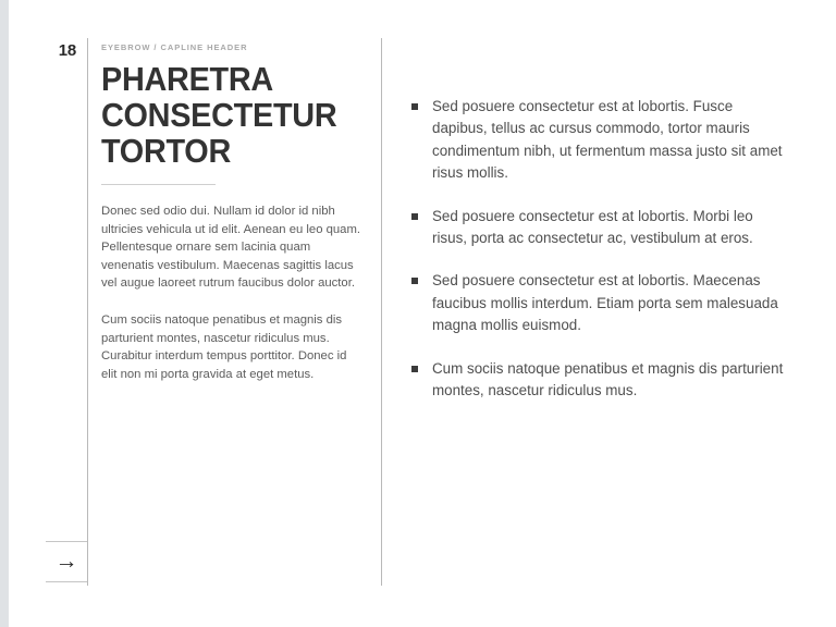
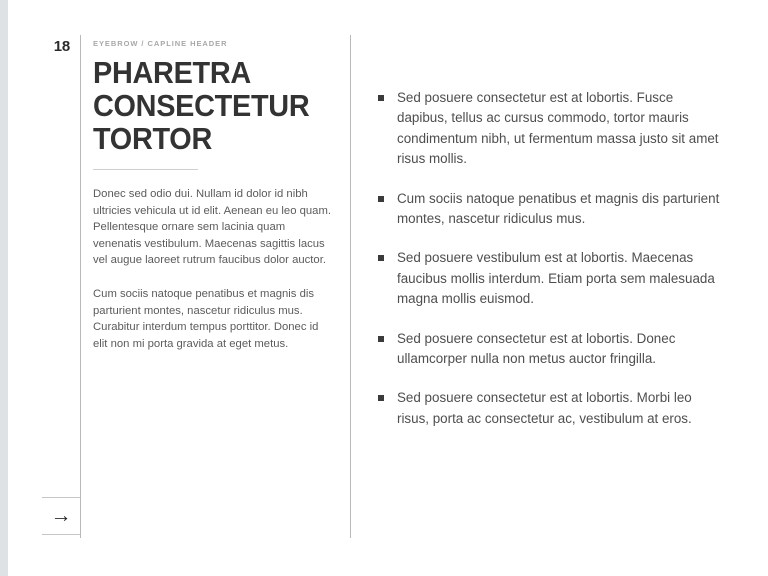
  18
  EYEBROW / CAPLINE HEADER
  PHARETRA
  CONSECTETUR
  TORTOR
  Donec sed odio dui. Nullam id dolor id nibh ultricies vehicula ut id elit. Aenean eu leo quam. Pellentesque ornare sem lacinia quam venenatis vestibulum. Maecenas sagittis lacus vel augue laoreet rutrum faucibus dolor auctor.
  Cum sociis natoque penatibus et magnis dis parturient montes, nascetur ridiculus mus. Curabitur interdum tempus porttitor. Donec id elit non mi porta gravida at eget metus.
  →
  Sed posuere consectetur est at lobortis. Fusce dapibus, tellus ac cursus commodo, tortor mauris condimentum nibh, ut fermentum massa justo sit amet risus mollis.
- Sed posuere consectetur est at lobortis. Morbi leo risus, porta ac consectetur ac, vestibulum at eros.
+ Cum sociis natoque penatibus et magnis dis parturient montes, nascetur ridiculus mus.
- Sed posuere consectetur est at lobortis. Maecenas faucibus mollis interdum. Etiam porta sem malesuada magna mollis euismod.
+ Sed posuere vestibulum est at lobortis. Maecenas faucibus mollis interdum. Etiam porta sem malesuada magna mollis euismod.
+ Sed posuere consectetur est at lobortis. Donec ullamcorper nulla non metus auctor fringilla.
- Cum sociis natoque penatibus et magnis dis parturient montes, nascetur ridiculus mus.
+ Sed posuere consectetur est at lobortis. Morbi leo risus, porta ac consectetur ac, vestibulum at eros.
